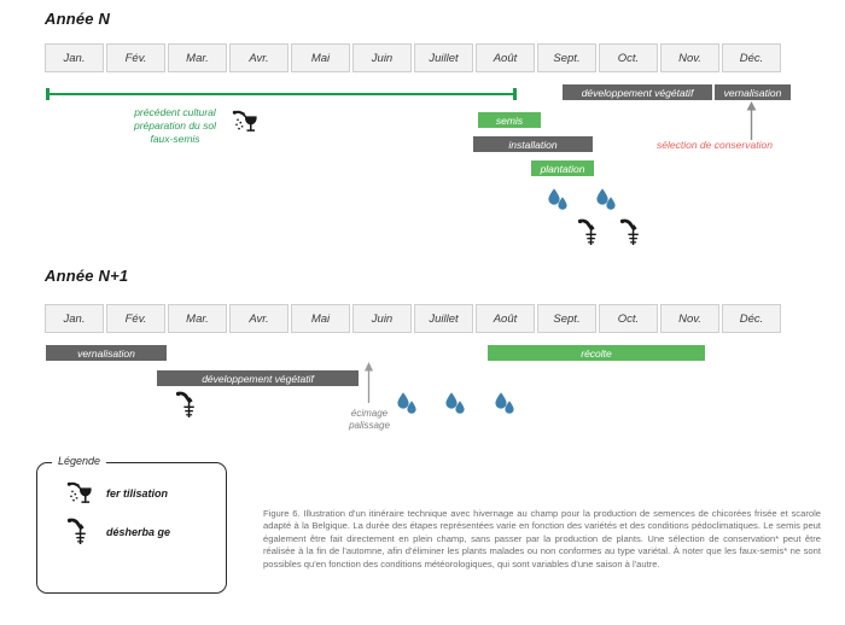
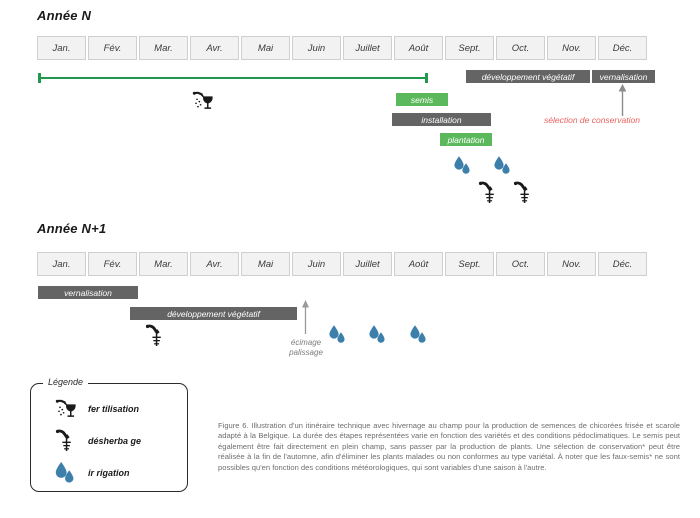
  Année N
  Jan.
  Fév.
  Mar.
  Avr.
  Mai
  Juin
  Juillet
  Août
  Sept.
  Oct.
  Nov.
  Déc.
- précédent cultural
- préparation du sol
- faux-semis
  développement végétatif
  vernalisation
  semis
  installation
  plantation
  sélection de conservation
  Année N+1
  Jan.
  Fév.
  Mar.
  Avr.
  Mai
  Juin
  Juillet
  Août
  Sept.
  Oct.
  Nov.
  Déc.
  vernalisation
- récolte
  développement végétatif
  écimage
  palissage
  Légende
  fer tilisation
  désherba ge
+ ir rigation
  Figure 6. Illustration d'un itinéraire technique avec hivernage au champ pour la production de semences de chicorées frisée et scarole adapté à la Belgique. La durée des étapes représentées varie en fonction des variétés et des conditions pédoclimatiques. Le semis peut également être fait directement en plein champ, sans passer par la production de plants. Une sélection de conservation* peut être réalisée à la fin de l'automne, afin d'éliminer les plants malades ou non conformes au type variétal. À noter que les faux-semis* ne sont possibles qu'en fonction des conditions météorologiques, qui sont variables d'une saison à l'autre.
